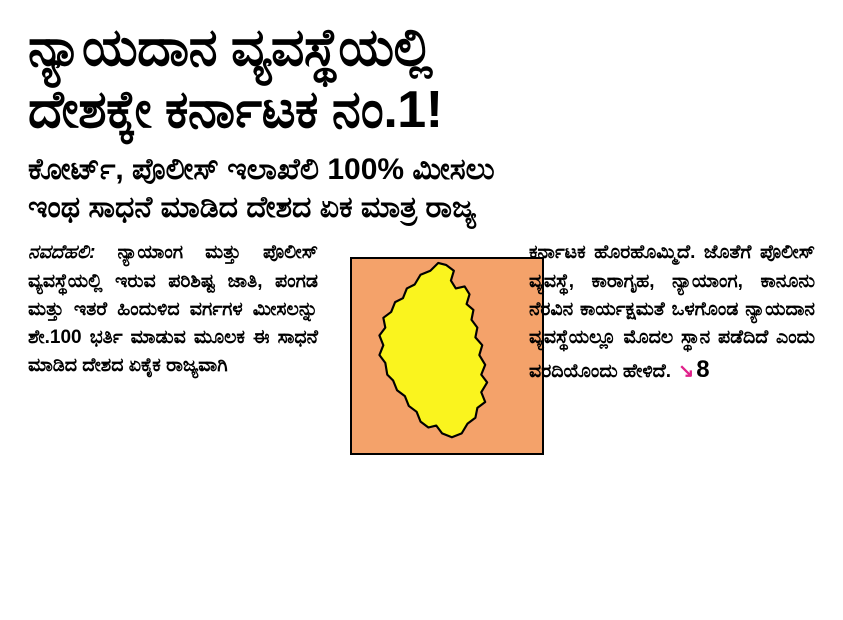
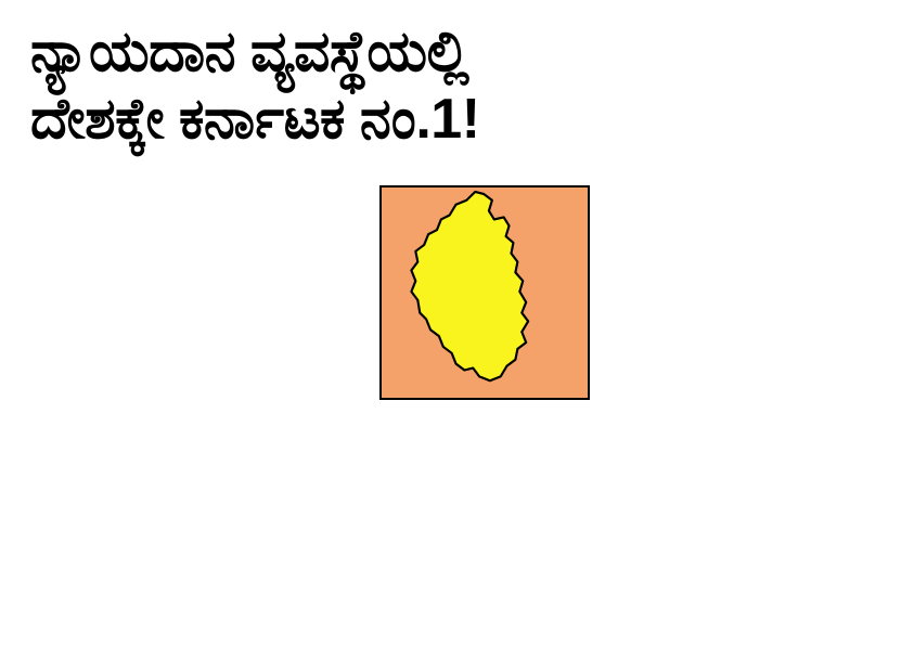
  ನ್ಯಾಯದಾನ ವ್ಯವಸ್ಥೆಯಲ್ಲಿ
  ದೇಶಕ್ಕೇ ಕರ್ನಾಟಕ ನಂ.1!
- ಕೋರ್ಟ್, ಪೊಲೀಸ್ ಇಲಾಖೆಲಿ 100% ಮೀಸಲು
- ಇಂಥ ಸಾಧನೆ ಮಾಡಿದ ದೇಶದ ಏಕ ಮಾತ್ರ ರಾಜ್ಯ
- ನವದೆಹಲಿ: ನ್ಯಾಯಾಂಗ ಮತ್ತು ಪೊಲೀಸ್ ವ್ಯವಸ್ಥೆಯಲ್ಲಿ ಇರುವ ಪರಿಶಿಷ್ಟ ಜಾತಿ, ಪಂಗಡ ಮತ್ತು ಇತರೆ ಹಿಂದುಳಿದ ವರ್ಗಗಳ ಮೀಸಲನ್ನು ಶೇ.100 ಭರ್ತಿ ಮಾಡುವ ಮೂಲಕ ಈ ಸಾಧನೆ ಮಾಡಿದ ದೇಶದ ಏಕೈಕ ರಾಜ್ಯವಾಗಿ
- ಕರ್ನಾಟಕ ಹೊರಹೊಮ್ಮಿದೆ. ಜೊತೆಗೆ ಪೊಲೀಸ್ ವ್ಯವಸ್ಥೆ, ಕಾರಾಗೃಹ, ನ್ಯಾಯಾಂಗ, ಕಾನೂನು ನೆರವಿನ ಕಾರ್ಯಕ್ಷಮತೆ ಒಳಗೊಂಡ ನ್ಯಾಯದಾನ ವ್ಯವಸ್ಥೆಯಲ್ಲೂ ಮೊದಲ ಸ್ಥಾನ ಪಡೆದಿದೆ ಎಂದು ವರದಿಯೊಂದು ಹೇಳಿದೆ. ↘8
